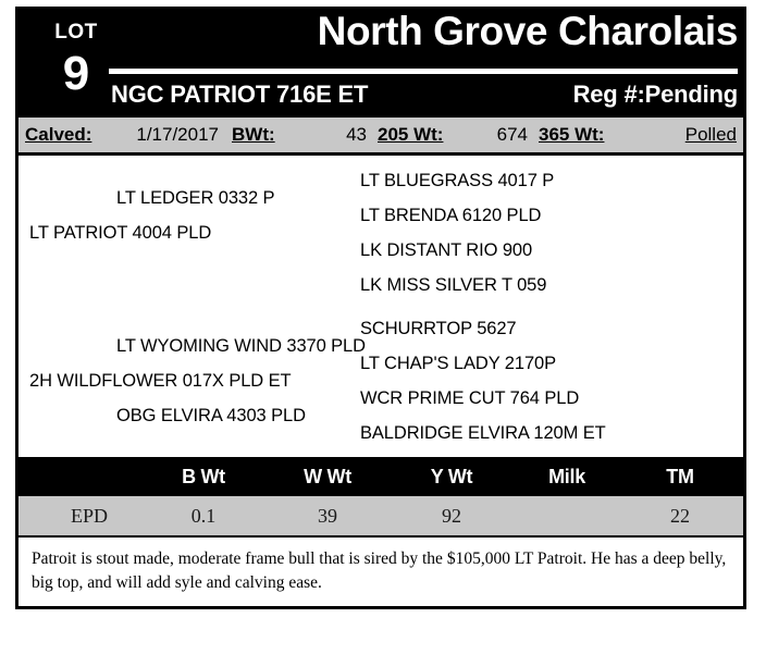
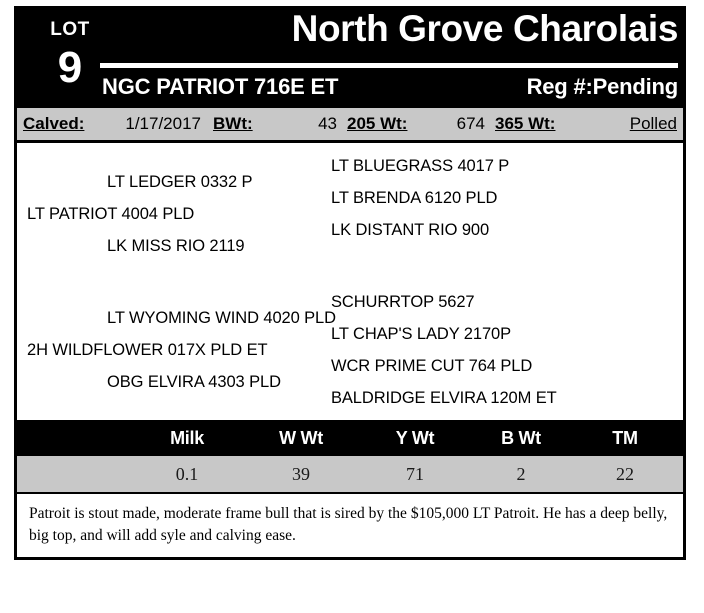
  LOT
  9
  North Grove Charolais
  NGC PATRIOT 716E ET
  Reg #:Pending
  Calved:
  1/17/2017
  BWt:
  43
  205 Wt:
  674
  365 Wt:
  Polled
  LT LEDGER 0332 P
  LT PATRIOT 4004 PLD
+ LK MISS RIO 2119
  LT BLUEGRASS 4017 P
  LT BRENDA 6120 PLD
  LK DISTANT RIO 900
- LK MISS SILVER T 059
- LT WYOMING WIND 3370 PLD
+ LT WYOMING WIND 4020 PLD
  2H WILDFLOWER 017X PLD ET
  OBG ELVIRA 4303 PLD
  SCHURRTOP 5627
  LT CHAP'S LADY 2170P
  WCR PRIME CUT 764 PLD
  BALDRIDGE ELVIRA 120M ET
- B Wt
+ Milk
  W Wt
  Y Wt
- Milk
+ B Wt
  TM
- EPD
  0.1
  39
- 92
+ 71
+ 2
  22
  Patroit is stout made, moderate frame bull that is sired by the $105,000 LT Patroit. He has a deep belly, big top, and will add syle and calving ease.
